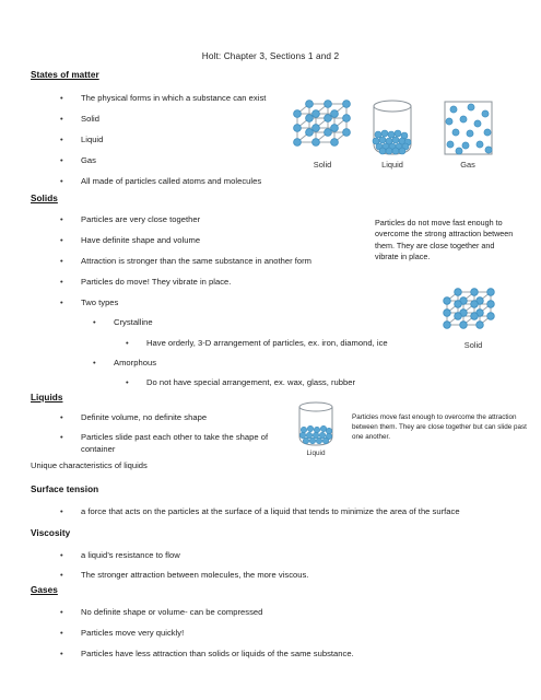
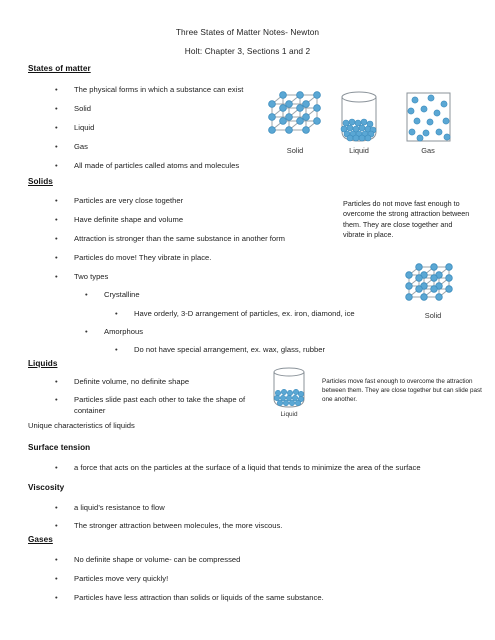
+ Three States of Matter Notes- Newton
  Holt: Chapter 3, Sections 1 and 2
  States of matter
  •
  The physical forms in which a substance can exist
  •
  Solid
  •
  Liquid
  •
  Gas
  •
  All made of particles called atoms and molecules
  Solid
  Liquid
  Gas
  Solids
  •
  Particles are very close together
  •
  Have definite shape and volume
  •
  Attraction is stronger than the same substance in another form
  •
  Particles do move! They vibrate in place.
  •
  Two types
  •
  Crystalline
  •
  Have orderly, 3-D arrangement of particles, ex. iron, diamond, ice
  •
  Amorphous
  •
  Do not have special arrangement, ex. wax, glass, rubber
  Particles do not move fast enough to overcome the strong attraction between them. They are close together and vibrate in place.
  Solid
  Liquids
  •
  Definite volume, no definite shape
  •
  Particles slide past each other to take the shape of container
  Unique characteristics of liquids
  Surface tension
  •
  a force that acts on the particles at the surface of a liquid that tends to minimize the area of the surface
  Viscosity
  •
  a liquid’s resistance to flow
  •
  The stronger attraction between molecules, the more viscous.
  Gases
  •
  No definite shape or volume- can be compressed
  •
  Particles move very quickly!
  •
  Particles have less attraction than solids or liquids of the same substance.
